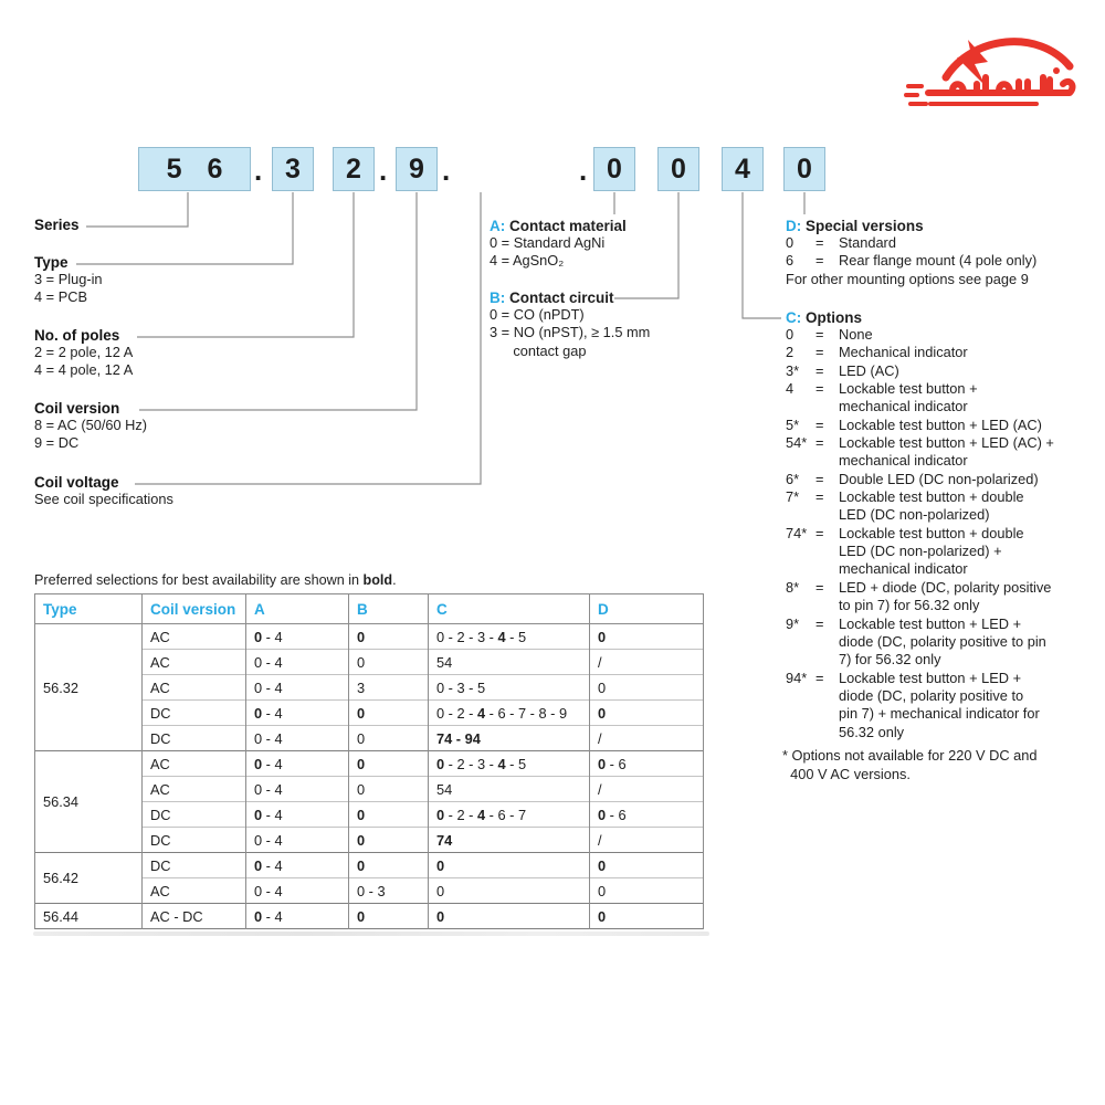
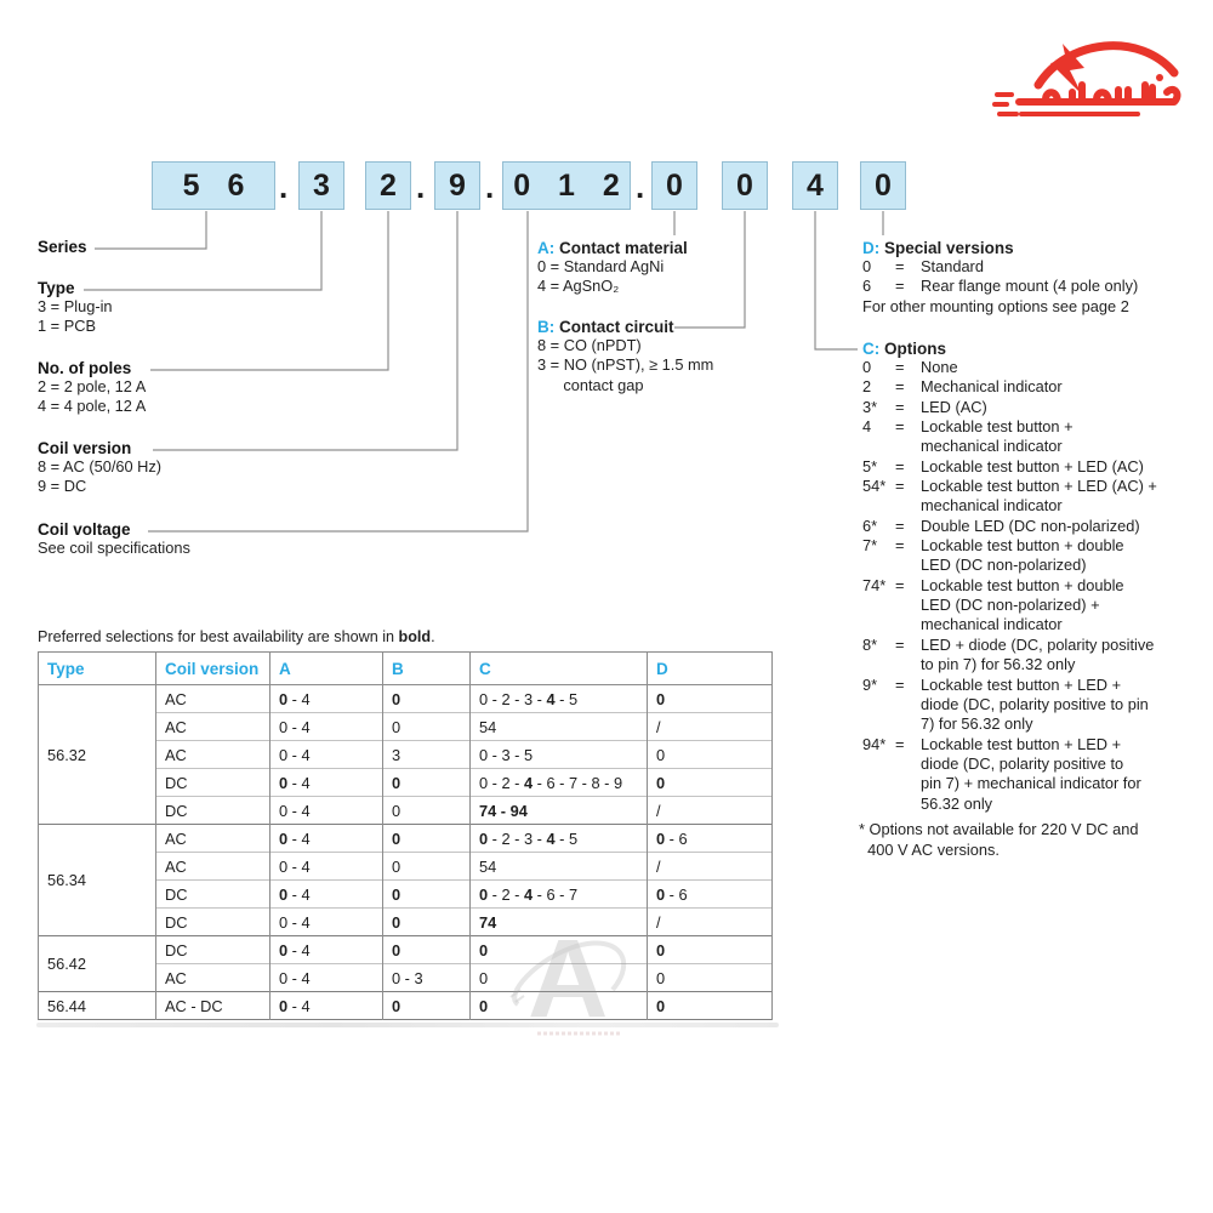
  5 6
  .
  3
  2
  .
  9
  .
+ 0 1 2
  .
  0
  0
  4
  0
  Series
  Type
  3 = Plug-in
- 4 = PCB
+ 1 = PCB
  No. of poles
  2 = 2 pole, 12 A
  4 = 4 pole, 12 A
  Coil version
  8 = AC (50/60 Hz)
  9 = DC
  Coil voltage
  See coil specifications
  A: Contact material
  0 = Standard AgNi
  4 = AgSnO₂
  B: Contact circuit
- 0 = CO (nPDT)
+ 8 = CO (nPDT)
  3 = NO (nPST), ≥ 1.5 mm
  contact gap
  D: Special versions
  0
  =
  Standard
  6
  =
  Rear flange mount (4 pole only)
- For other mounting options see page 9
+ For other mounting options see page 2
  C: Options
  0
  =
  None
  2
  =
  Mechanical indicator
  3*
  =
  LED (AC)
  4
  =
  Lockable test button +
  mechanical indicator
  5*
  =
  Lockable test button + LED (AC)
  54*
  =
  Lockable test button + LED (AC) +
  mechanical indicator
  6*
  =
  Double LED (DC non-polarized)
  7*
  =
  Lockable test button + double
  LED (DC non-polarized)
  74*
  =
  Lockable test button + double
  LED (DC non-polarized) +
  mechanical indicator
  8*
  =
  LED + diode (DC, polarity positive
  to pin 7) for 56.32 only
  9*
  =
  Lockable test button + LED +
  diode (DC, polarity positive to pin
  7) for 56.32 only
  94*
  =
  Lockable test button + LED +
  diode (DC, polarity positive to
  pin 7) + mechanical indicator for
  56.32 only
  * Options not available for 220 V DC and
  400 V AC versions.
  Preferred selections for best availability are shown in bold.
  Type	Coil version	A	B	C	D
  56.32	AC	0 - 4	0	0 - 2 - 3 - 4 - 5	0
  AC	0 - 4	0	54	/
  AC	0 - 4	3	0 - 3 - 5	0
  DC	0 - 4	0	0 - 2 - 4 - 6 - 7 - 8 - 9	0
  DC	0 - 4	0	74 - 94	/
  56.34	AC	0 - 4	0	0 - 2 - 3 - 4 - 5	0 - 6
  AC	0 - 4	0	54	/
  DC	0 - 4	0	0 - 2 - 4 - 6 - 7	0 - 6
  DC	0 - 4	0	74	/
  56.42	DC	0 - 4	0	0	0
  AC	0 - 4	0 - 3	0	0
  56.44	AC - DC	0 - 4	0	0	0
+ A
